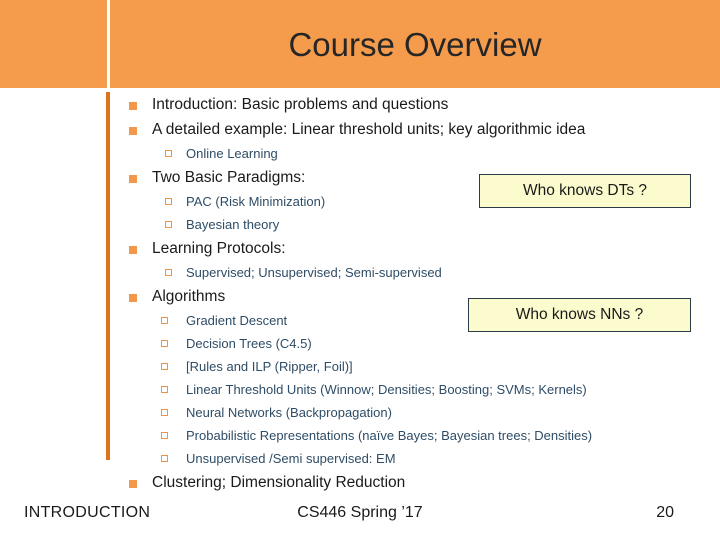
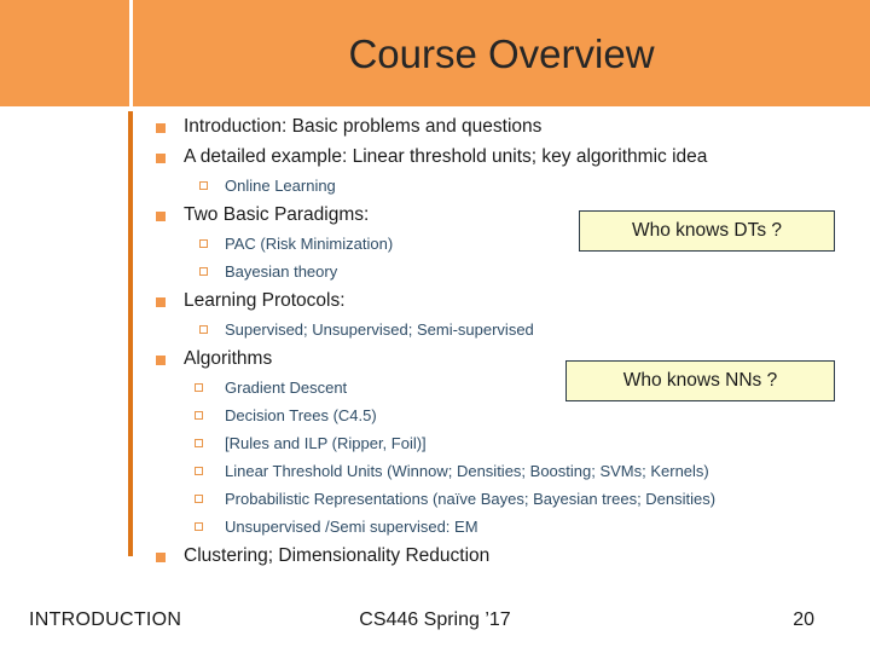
  Course Overview
  Introduction: Basic problems and questions
  A detailed example: Linear threshold units; key algorithmic idea
  Online Learning
  Two Basic Paradigms:
  PAC (Risk Minimization)
  Bayesian theory
  Learning Protocols:
  Supervised; Unsupervised; Semi-supervised
  Algorithms
  Gradient Descent
  Decision Trees (C4.5)
  [Rules and ILP (Ripper, Foil)]
  Linear Threshold Units (Winnow; Densities; Boosting; SVMs; Kernels)
- Neural Networks (Backpropagation)
  Probabilistic Representations (naïve Bayes; Bayesian trees; Densities)
  Unsupervised /Semi supervised: EM
  Clustering; Dimensionality Reduction
  Who knows DTs ?
  Who knows NNs ?
  INTRODUCTION
  CS446 Spring ’17
  20
